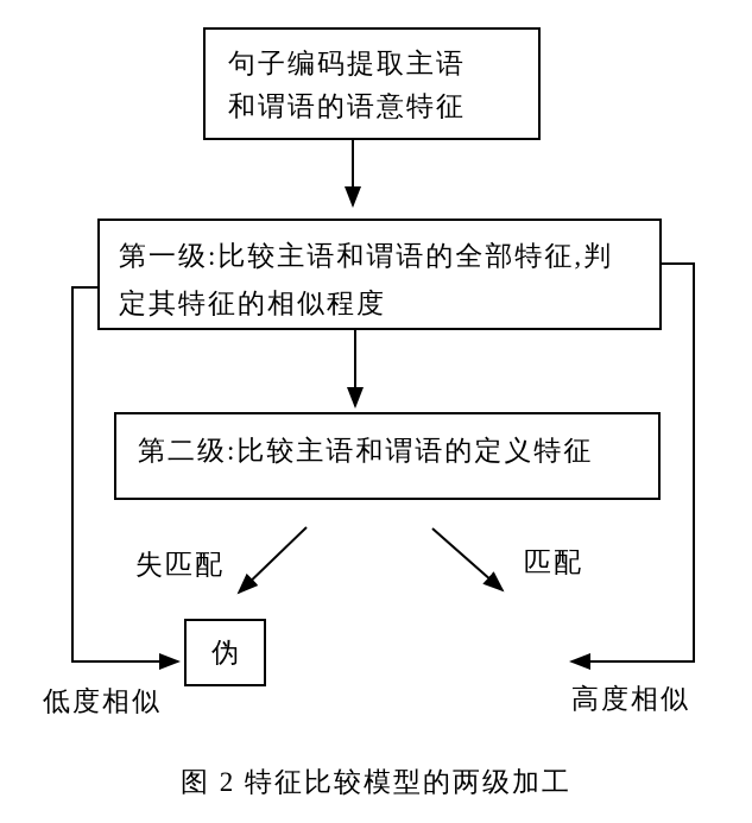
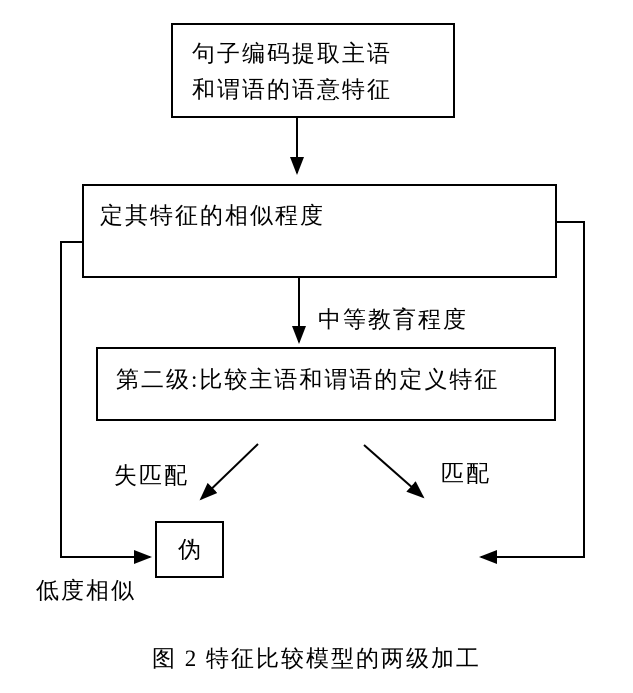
  句子编码提取主语
  和谓语的语意特征
- 第一级:比较主语和谓语的全部特征,判
  定其特征的相似程度
  第二级:比较主语和谓语的定义特征
  伪
+ 中等教育程度
  失匹配
  匹配
  低度相似
- 高度相似
  图 2 特征比较模型的两级加工
